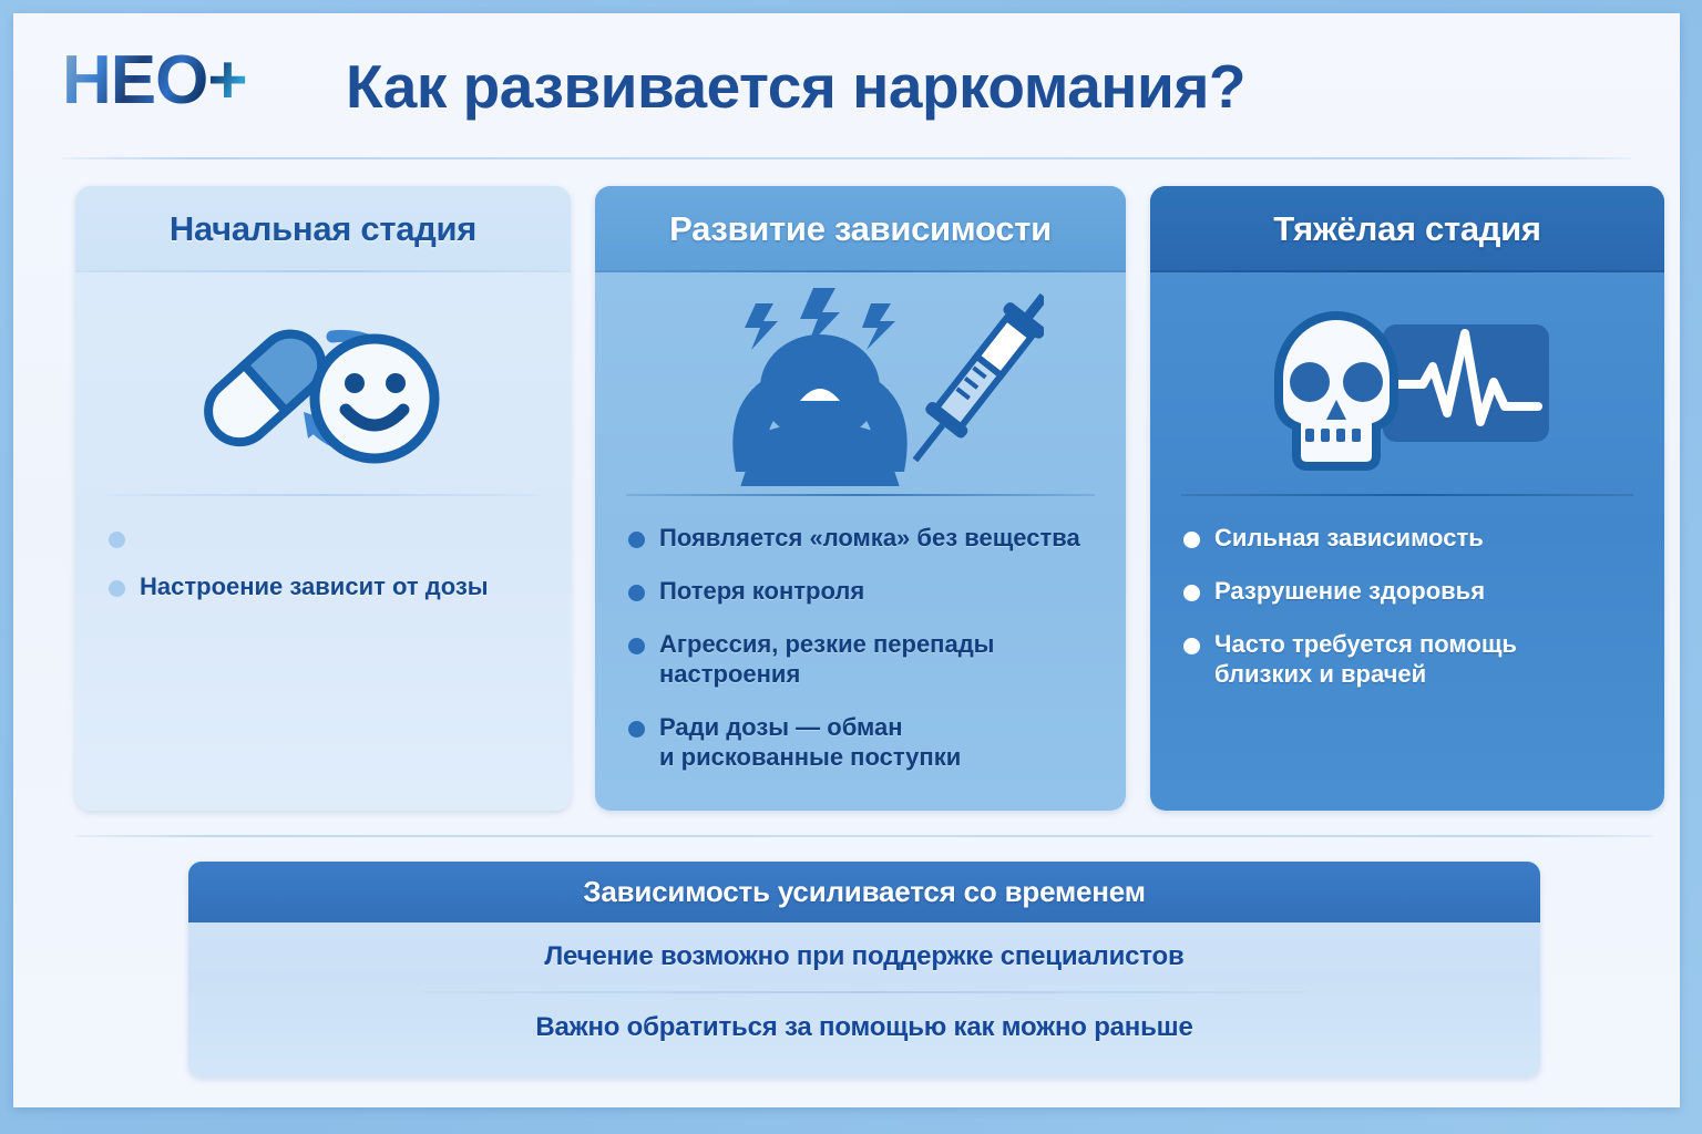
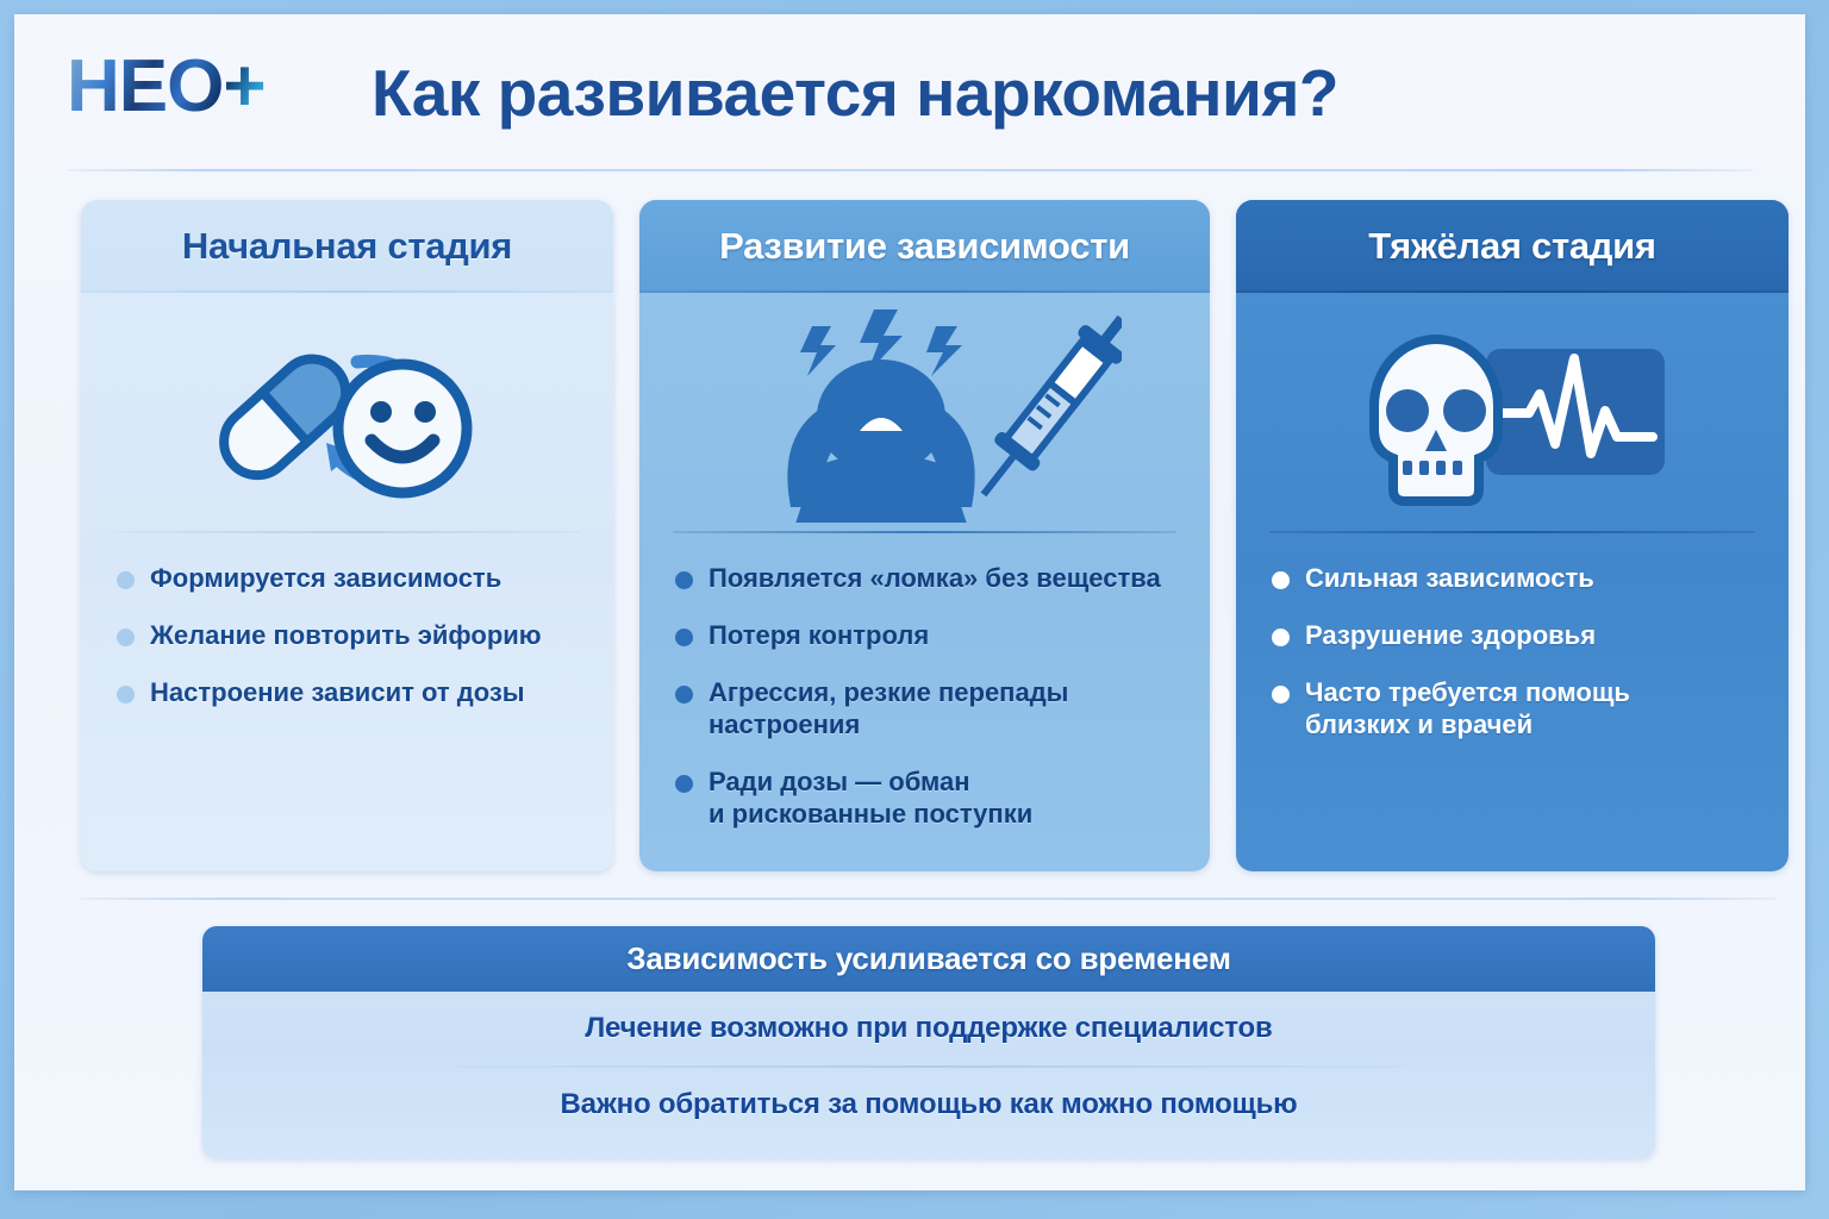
  НЕО+
  Как развивается наркомания?
  Начальная стадия
+ Формируется зависимость
+ Желание повторить эйфорию
  Настроение зависит от дозы
  Развитие зависимости
  Появляется «ломка» без вещества
  Потеря контроля
  Агрессия, резкие перепады настроения
  Ради дозы — обман
  и рискованные поступки
  Тяжёлая стадия
  Сильная зависимость
  Разрушение здоровья
  Часто требуется помощь
  близких и врачей
  Зависимость усиливается со временем
  Лечение возможно при поддержке специалистов
- Важно обратиться за помощью как можно раньше
+ Важно обратиться за помощью как можно помощью
